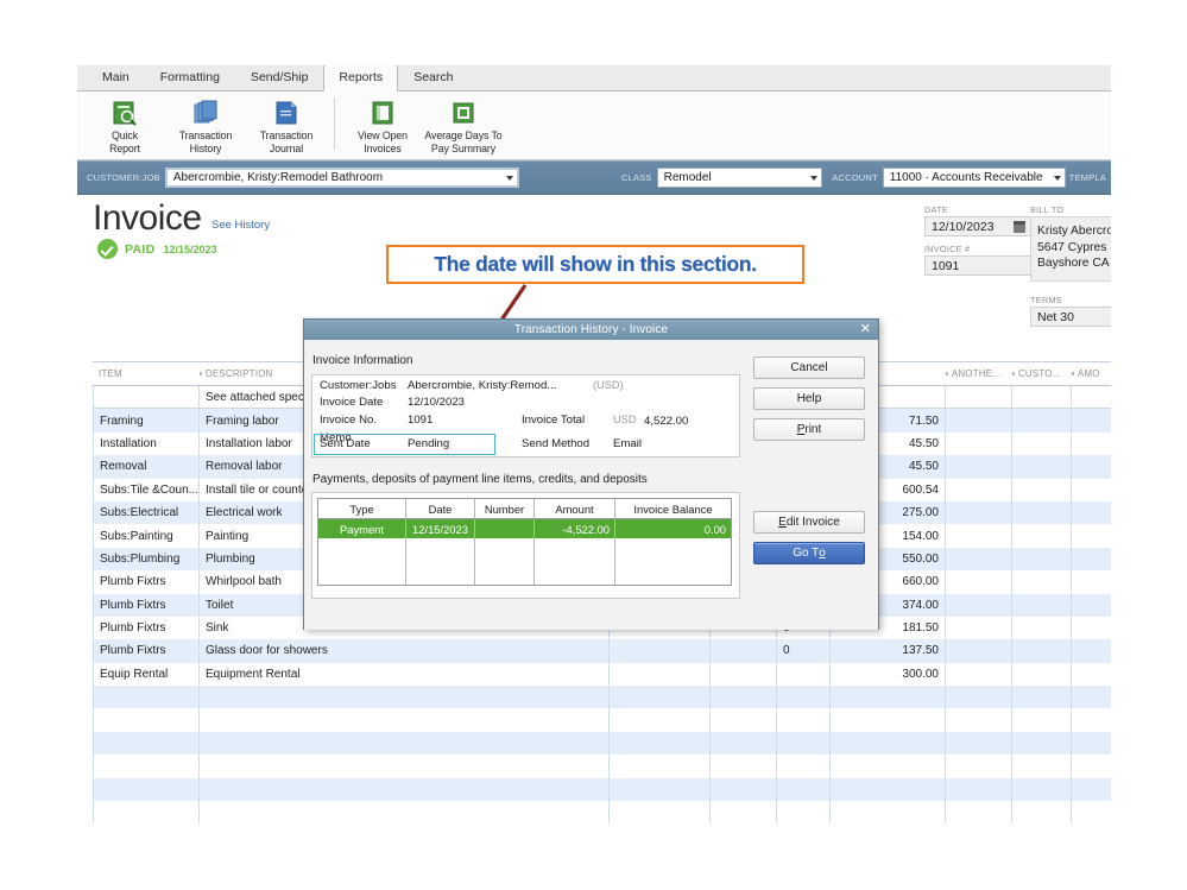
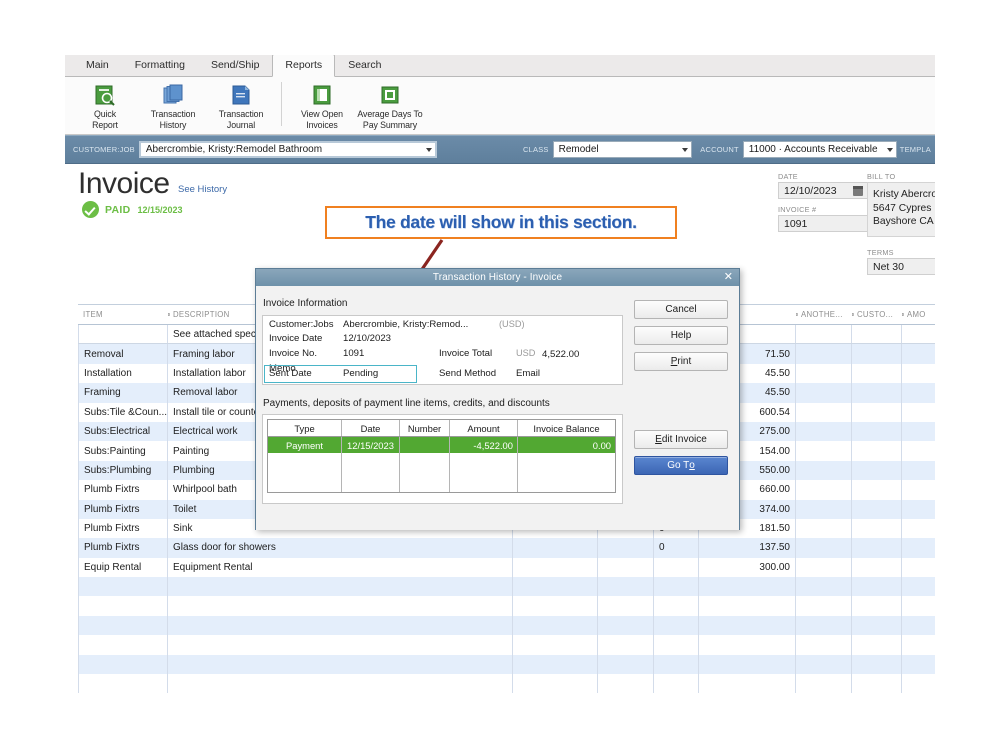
  Main
  Formatting
  Send/Ship
  Reports
  Search
  Quick
  Report
  Transaction
  History
  Transaction
  Journal
  View Open
  Invoices
  Average Days To
  Pay Summary
  CUSTOMER:JOB
  Abercrombie, Kristy:Remodel Bathroom
  CLASS
  Remodel
  ACCOUNT
  11000 · Accounts Receivable
  TEMPLA
  Invoice
  See History
  PAID
  12/15/2023
  DATE
  12/10/2023
  INVOICE #
  1091
  BILL TO
  Kristy Abercro
  5647 Cypres
  Bayshore CA
  TERMS
  Net 30
  ITEM
  DESCRIPTION
  ANOTHE...
  CUSTO...
  AMO
  See attached spec
- Framing
+ Removal
  Framing labor
  71.50
  Installation
  Installation labor
  45.50
- Removal
+ Framing
  Removal labor
  45.50
  Subs:Tile &Coun...
  Install tile or count
  600.54
  Subs:Electrical
  Electrical work
  275.00
  Subs:Painting
  Painting
  154.00
  Subs:Plumbing
  Plumbing
  550.00
  Plumb Fixtrs
  Whirlpool bath
  660.00
  Plumb Fixtrs
  Toilet
  374.00
  Plumb Fixtrs
  Sink
  181.50
  Plumb Fixtrs
  Glass door for showers
  0
  137.50
  Equip Rental
  Equipment Rental
  300.00
  The date will show in this section.
  Transaction History - Invoice
  ✕
  Invoice Information
  Customer:Jobs
  Abercrombie, Kristy:Remod...
  (USD)
  Invoice Date
  12/10/2023
  Invoice No.
  1091
  Invoice Total
  USD
  4,522.00
  Memo
  Sent Date
  Pending
  Send Method
  Email
- Payments, deposits of payment line items, credits, and deposits
+ Payments, deposits of payment line items, credits, and discounts
  Type
  Date
  Number
  Amount
  Invoice Balance
  Payment
  12/15/2023
  -4,522.00
  0.00
  Cancel
  Help
  P
  rint
  E
  dit Invoice
  Go T
  o
